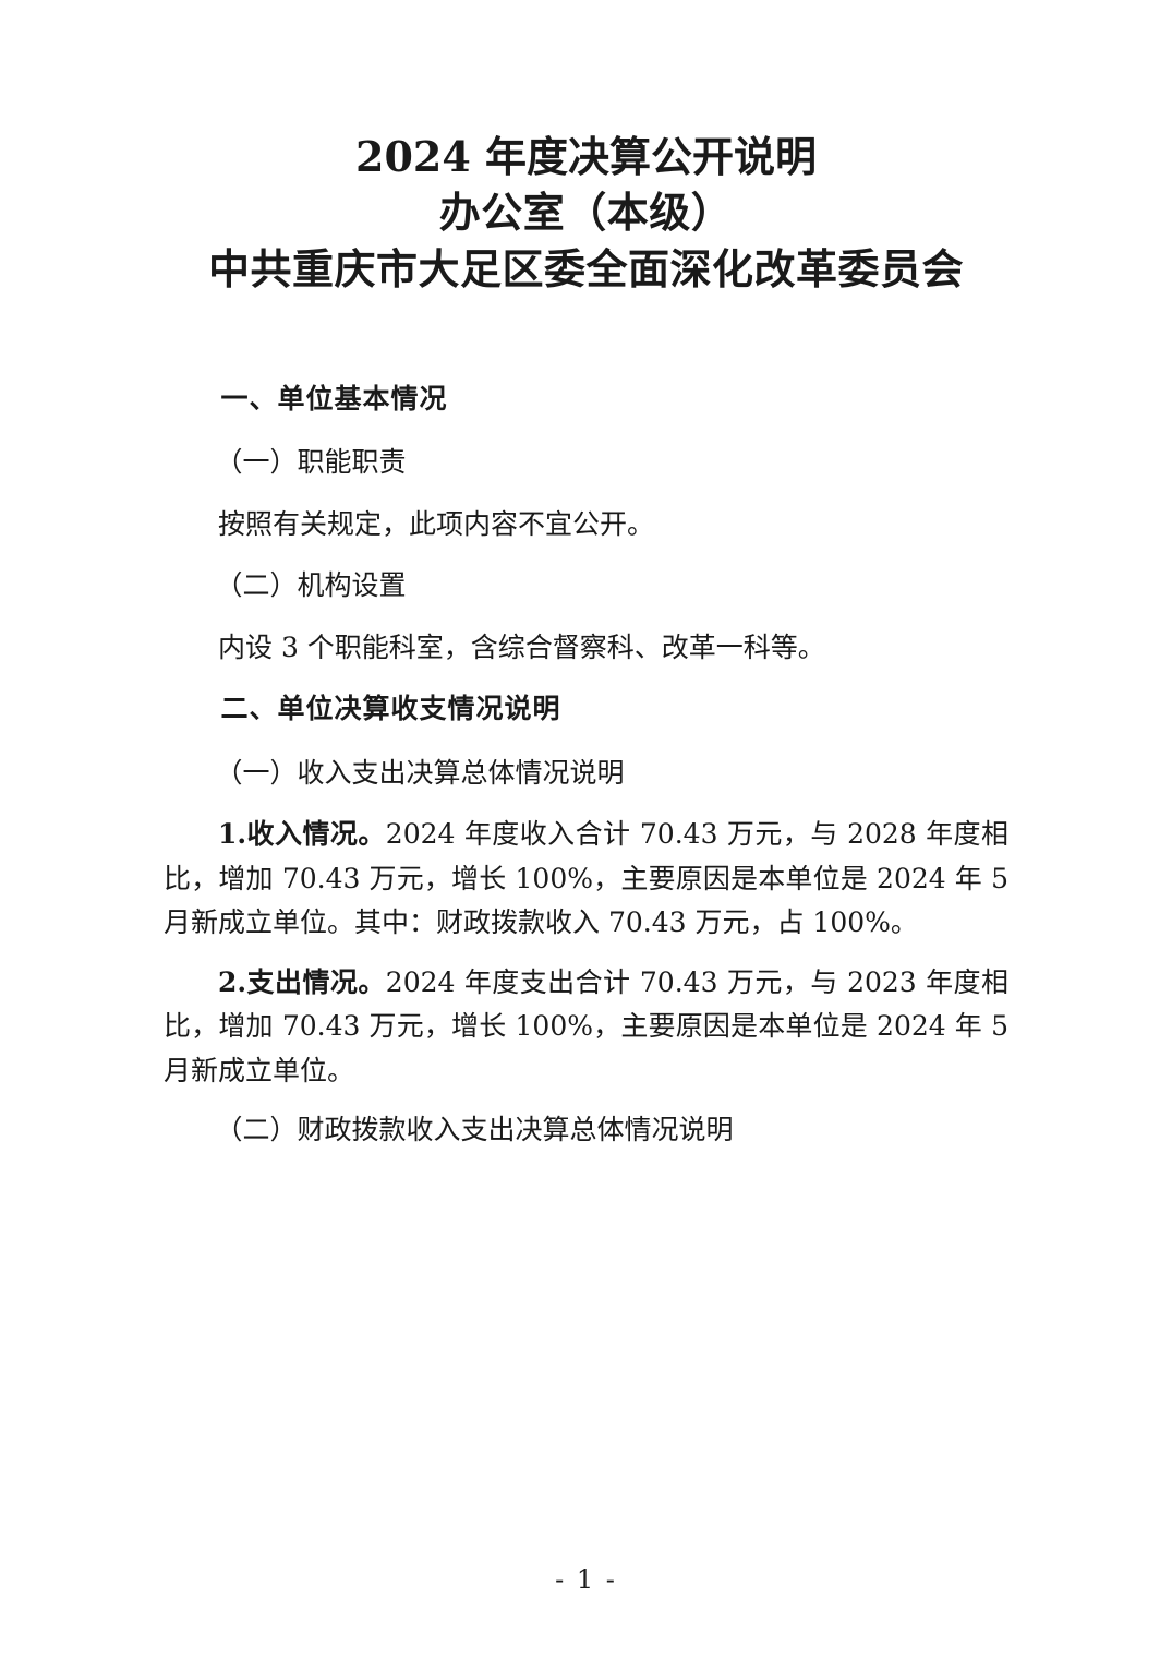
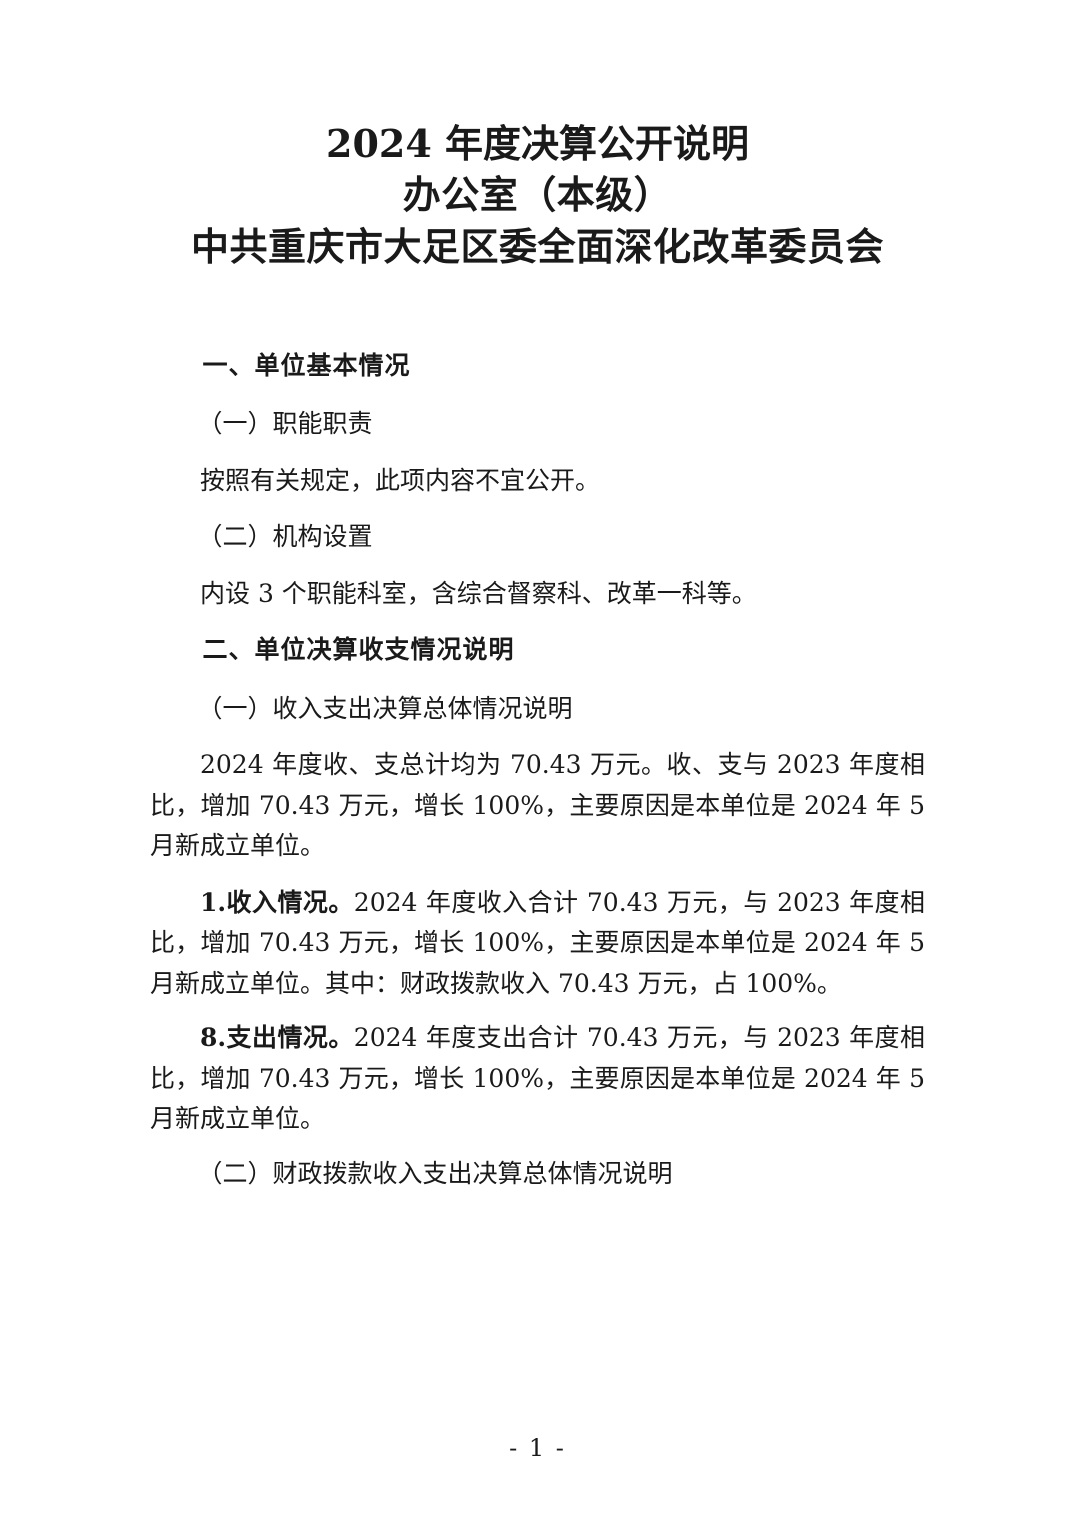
  2024 年度决算公开说明
  办公室（本级）
  中共重庆市大足区委全面深化改革委员会
  一、单位基本情况
  （一）职能职责
  按照有关规定，此项内容不宜公开。
  （二）机构设置
  内设 3 个职能科室，含综合督察科、改革一科等。
  二、单位决算收支情况说明
  （一）收入支出决算总体情况说明
+ 2024 年度收、支总计均为 70.43 万元。收、支与 2023 年度相比，增加 70.43 万元，增长 100%，主要原因是本单位是 2024 年 5 月新成立单位。
- 1.收入情况。2024 年度收入合计 70.43 万元，与 2028 年度相比，增加 70.43 万元，增长 100%，主要原因是本单位是 2024 年 5 月新成立单位。其中：财政拨款收入 70.43 万元，占 100%。
+ 1.收入情况。2024 年度收入合计 70.43 万元，与 2023 年度相比，增加 70.43 万元，增长 100%，主要原因是本单位是 2024 年 5 月新成立单位。其中：财政拨款收入 70.43 万元，占 100%。
- 2.支出情况。2024 年度支出合计 70.43 万元，与 2023 年度相比，增加 70.43 万元，增长 100%，主要原因是本单位是 2024 年 5 月新成立单位。
+ 8.支出情况。2024 年度支出合计 70.43 万元，与 2023 年度相比，增加 70.43 万元，增长 100%，主要原因是本单位是 2024 年 5 月新成立单位。
  （二）财政拨款收入支出决算总体情况说明
  - 1 -
